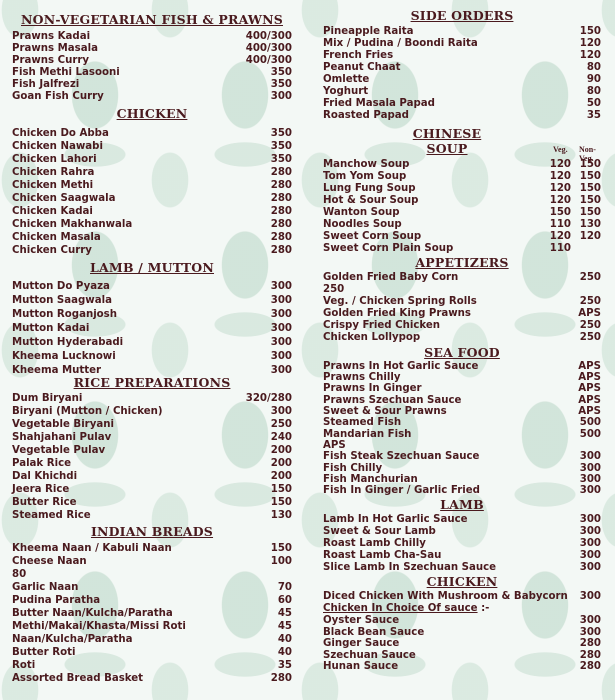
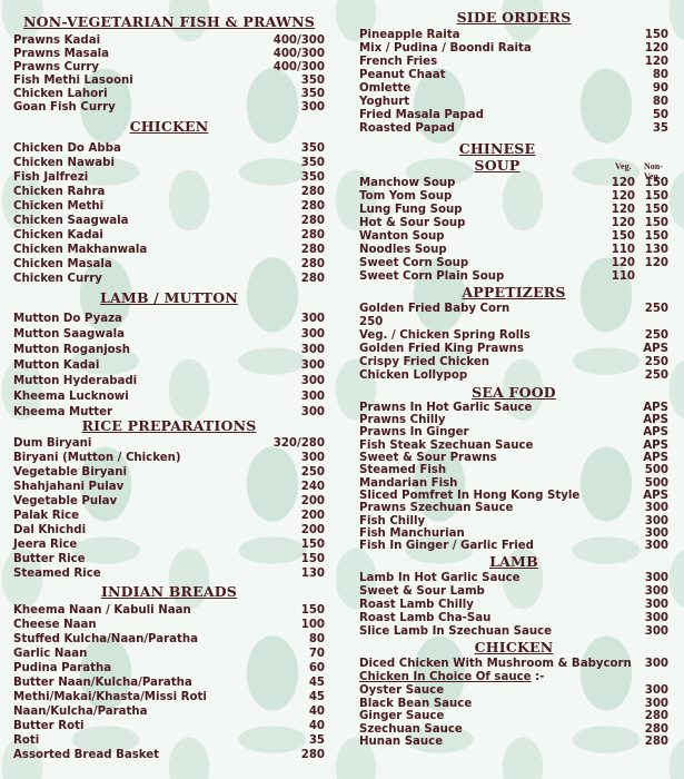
  NON-VEGETARIAN FISH & PRAWNS
  Prawns Kadai
  400/300
  Prawns Masala
  400/300
  Prawns Curry
  400/300
  Fish Methi Lasooni
  350
- Fish Jalfrezi
+ Chicken Lahori
  350
  Goan Fish Curry
  300
  CHICKEN
  Chicken Do Abba
  350
  Chicken Nawabi
  350
- Chicken Lahori
+ Fish Jalfrezi
  350
  Chicken Rahra
  280
  Chicken Methi
  280
  Chicken Saagwala
  280
  Chicken Kadai
  280
  Chicken Makhanwala
  280
  Chicken Masala
  280
  Chicken Curry
  280
  LAMB / MUTTON
  Mutton Do Pyaza
  300
  Mutton Saagwala
  300
  Mutton Roganjosh
  300
  Mutton Kadai
  300
  Mutton Hyderabadi
  300
  Kheema Lucknowi
  300
  Kheema Mutter
  300
  RICE PREPARATIONS
  Dum Biryani
  320/280
  Biryani (Mutton / Chicken)
  300
  Vegetable Biryani
  250
  Shahjahani Pulav
  240
  Vegetable Pulav
  200
  Palak Rice
  200
  Dal Khichdi
  200
  Jeera Rice
  150
  Butter Rice
  150
  Steamed Rice
  130
  INDIAN BREADS
  Kheema Naan / Kabuli Naan
  150
  Cheese Naan
  100
+ Stuffed Kulcha/Naan/Paratha
  80
  Garlic Naan
  70
  Pudina Paratha
  60
  Butter Naan/Kulcha/Paratha
  45
  Methi/Makai/Khasta/Missi Roti
  45
  Naan/Kulcha/Paratha
  40
  Butter Roti
  40
  Roti
  35
  Assorted Bread Basket
  280
  SIDE ORDERS
  Pineapple Raita
  150
  Mix / Pudina / Boondi Raita
  120
  French Fries
  120
  Peanut Chaat
  80
  Omlette
  90
  Yoghurt
  80
  Fried Masala Papad
  50
  Roasted Papad
  35
  CHINESE
  SOUP
  Veg.
  Non-Veg.
  Manchow Soup
  120
  150
  Tom Yom Soup
  120
  150
  Lung Fung Soup
  120
  150
  Hot & Sour Soup
  120
  150
  Wanton Soup
  150
  150
  Noodles Soup
  110
  130
  Sweet Corn Soup
  120
  120
  Sweet Corn Plain Soup
  110
  APPETIZERS
  Golden Fried Baby Corn
  250
  250
  Veg. / Chicken Spring Rolls
  250
  Golden Fried King Prawns
  APS
  Crispy Fried Chicken
  250
  Chicken Lollypop
  250
  SEA FOOD
  Prawns In Hot Garlic Sauce
  APS
  Prawns Chilly
  APS
  Prawns In Ginger
  APS
- Prawns Szechuan Sauce
+ Fish Steak Szechuan Sauce
  APS
  Sweet & Sour Prawns
  APS
  Steamed Fish
  500
  Mandarian Fish
  500
+ Sliced Pomfret In Hong Kong Style
  APS
- Fish Steak Szechuan Sauce
+ Prawns Szechuan Sauce
  300
  Fish Chilly
  300
  Fish Manchurian
  300
  Fish In Ginger / Garlic Fried
  300
  LAMB
  Lamb In Hot Garlic Sauce
  300
  Sweet & Sour Lamb
  300
  Roast Lamb Chilly
  300
  Roast Lamb Cha-Sau
  300
  Slice Lamb In Szechuan Sauce
  300
  CHICKEN
  Diced Chicken With Mushroom & Babycorn
  300
  Chicken In Choice Of sauce :-
  Oyster Sauce
  300
  Black Bean Sauce
  300
  Ginger Sauce
  280
  Szechuan Sauce
  280
  Hunan Sauce
  280
